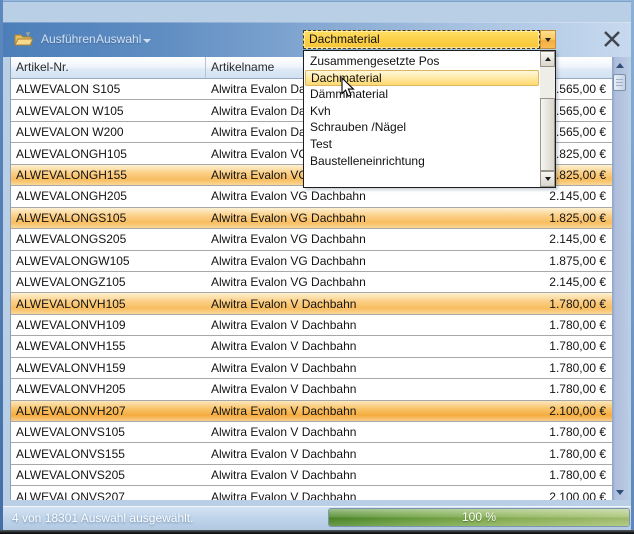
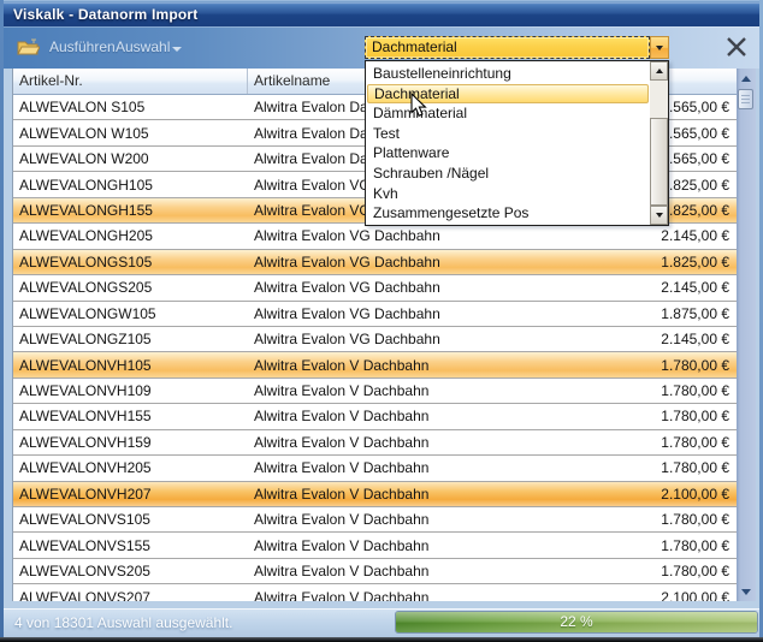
+ Viskalk - Datanorm Import
  Ausführen
  Auswahl
  Dachmaterial
  Artikel-Nr.
  Artikelname
  ALWEVALON S105
  .565,00 €
  ALWEVALON W105
  .565,00 €
  ALWEVALON W200
  .565,00 €
  ALWEVALONGH105
  .825,00 €
  ALWEVALONGH155
  .825,00 €
  ALWEVALONGH205
  Alwitra Evalon VG Dachbahn
  2.145,00 €
  ALWEVALONGS105
  Alwitra Evalon VG Dachbahn
  1.825,00 €
  ALWEVALONGS205
  Alwitra Evalon VG Dachbahn
  2.145,00 €
  ALWEVALONGW105
  Alwitra Evalon VG Dachbahn
  1.875,00 €
  ALWEVALONGZ105
  Alwitra Evalon VG Dachbahn
  2.145,00 €
  ALWEVALONVH105
  Alwitra Evalon V Dachbahn
  1.780,00 €
  ALWEVALONVH109
  Alwitra Evalon V Dachbahn
  1.780,00 €
  ALWEVALONVH155
  Alwitra Evalon V Dachbahn
  1.780,00 €
  ALWEVALONVH159
  Alwitra Evalon V Dachbahn
  1.780,00 €
  ALWEVALONVH205
  Alwitra Evalon V Dachbahn
  1.780,00 €
  ALWEVALONVH207
  Alwitra Evalon V Dachbahn
  2.100,00 €
  ALWEVALONVS105
  Alwitra Evalon V Dachbahn
  1.780,00 €
  ALWEVALONVS155
  Alwitra Evalon V Dachbahn
  1.780,00 €
  ALWEVALONVS205
  Alwitra Evalon V Dachbahn
  1.780,00 €
  ALWEVALONVS207
  Alwitra Evalon V Dachbahn
  2.100,00 €
  4 von 18301 Auswahl ausgewählt.
- 100 %
+ 22 %
- Zusammengesetzte Pos
+ Baustelleneinrichtung
  Dachmaterial
  Dämmaterial
- Kvh
+ Test
+ Plattenware
  Schrauben /Nägel
- Test
+ Kvh
- Baustelleneinrichtung
+ Zusammengesetzte Pos
